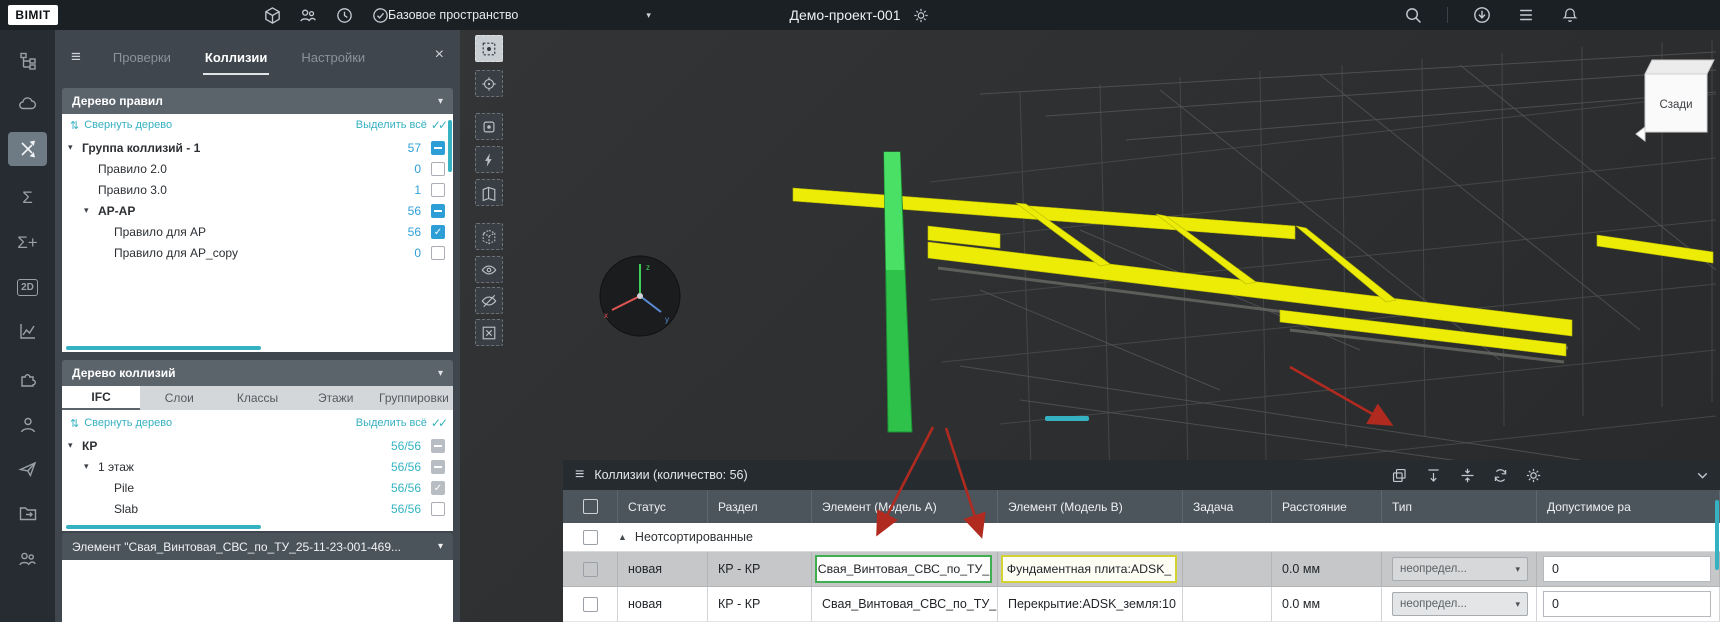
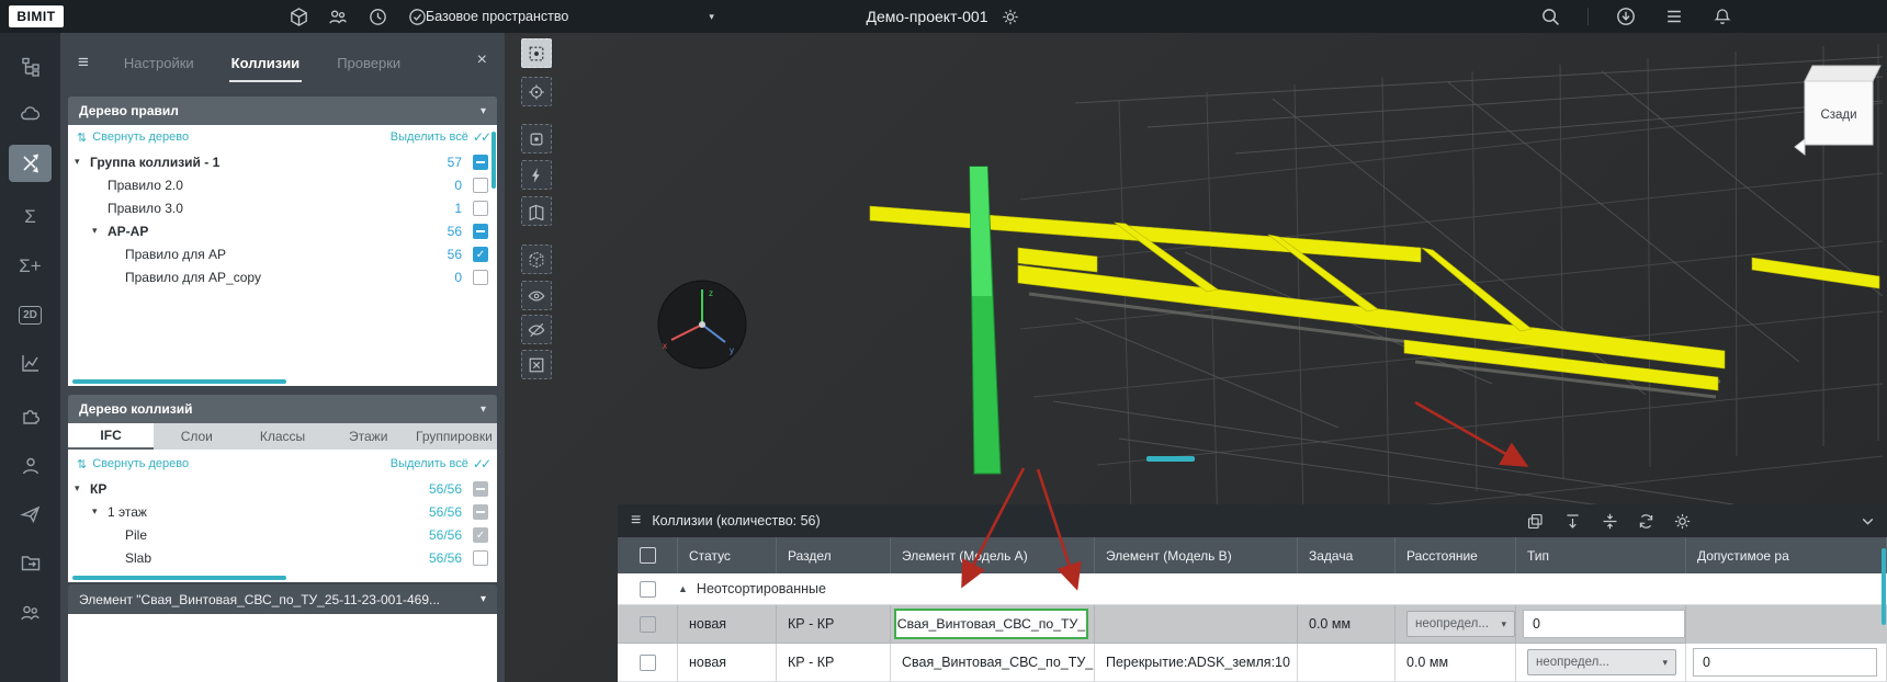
  BIMIT
  Базовое пространство
  ▾
  Демо-проект-001
  Σ
  Σ+
  2D
  ≡
- Проверки
+ Настройки
  Коллизии
- Настройки
+ Проверки
  ×
  Дерево правил
  ▾
  ⇅
  Свернуть дерево
  Выделить всё
  ✓✓
  ▾
  Группа коллизий - 1
  57
  Правило 2.0
  0
  Правило 3.0
  1
  ▾
  АР-АР
  56
  Правило для АР
  56
  Правило для АР_copy
  0
  Дерево коллизий
  ▾
  IFC
  Слои
  Классы
  Этажи
  Группировки
  ⇅
  Свернуть дерево
  Выделить всё
  ✓✓
  ▾
  КР
  56/56
  ▾
  1 этаж
  56/56
  Pile
  56/56
  Slab
  56/56
  Элемент "Свая_Винтовая_СВС_по_ТУ_25-11-23-001-469...
  ▾
  z
  x
  y
  Сзади
  ≡
  Коллизии (количество: 56)
  Статус
  Раздел
  Элемент (Мдель А)
  Элемент (Модель В)
  Задача
  Расстояние
  Тип
  Допустимое ра
  ▲
  Неотсортированные
  новая
  КР - КР
  Свая_Винтовая_СВС_по_ТУ_
- Фундаментная плита:ADSK_
  0.0 мм
  неопредел...
  ▾
  0
  новая
  КР - КР
  Свая_Винтовая_СВС_по_ТУ_
  Перекрытие:ADSK_земля:10
  0.0 мм
  неопредел...
  ▾
  0
